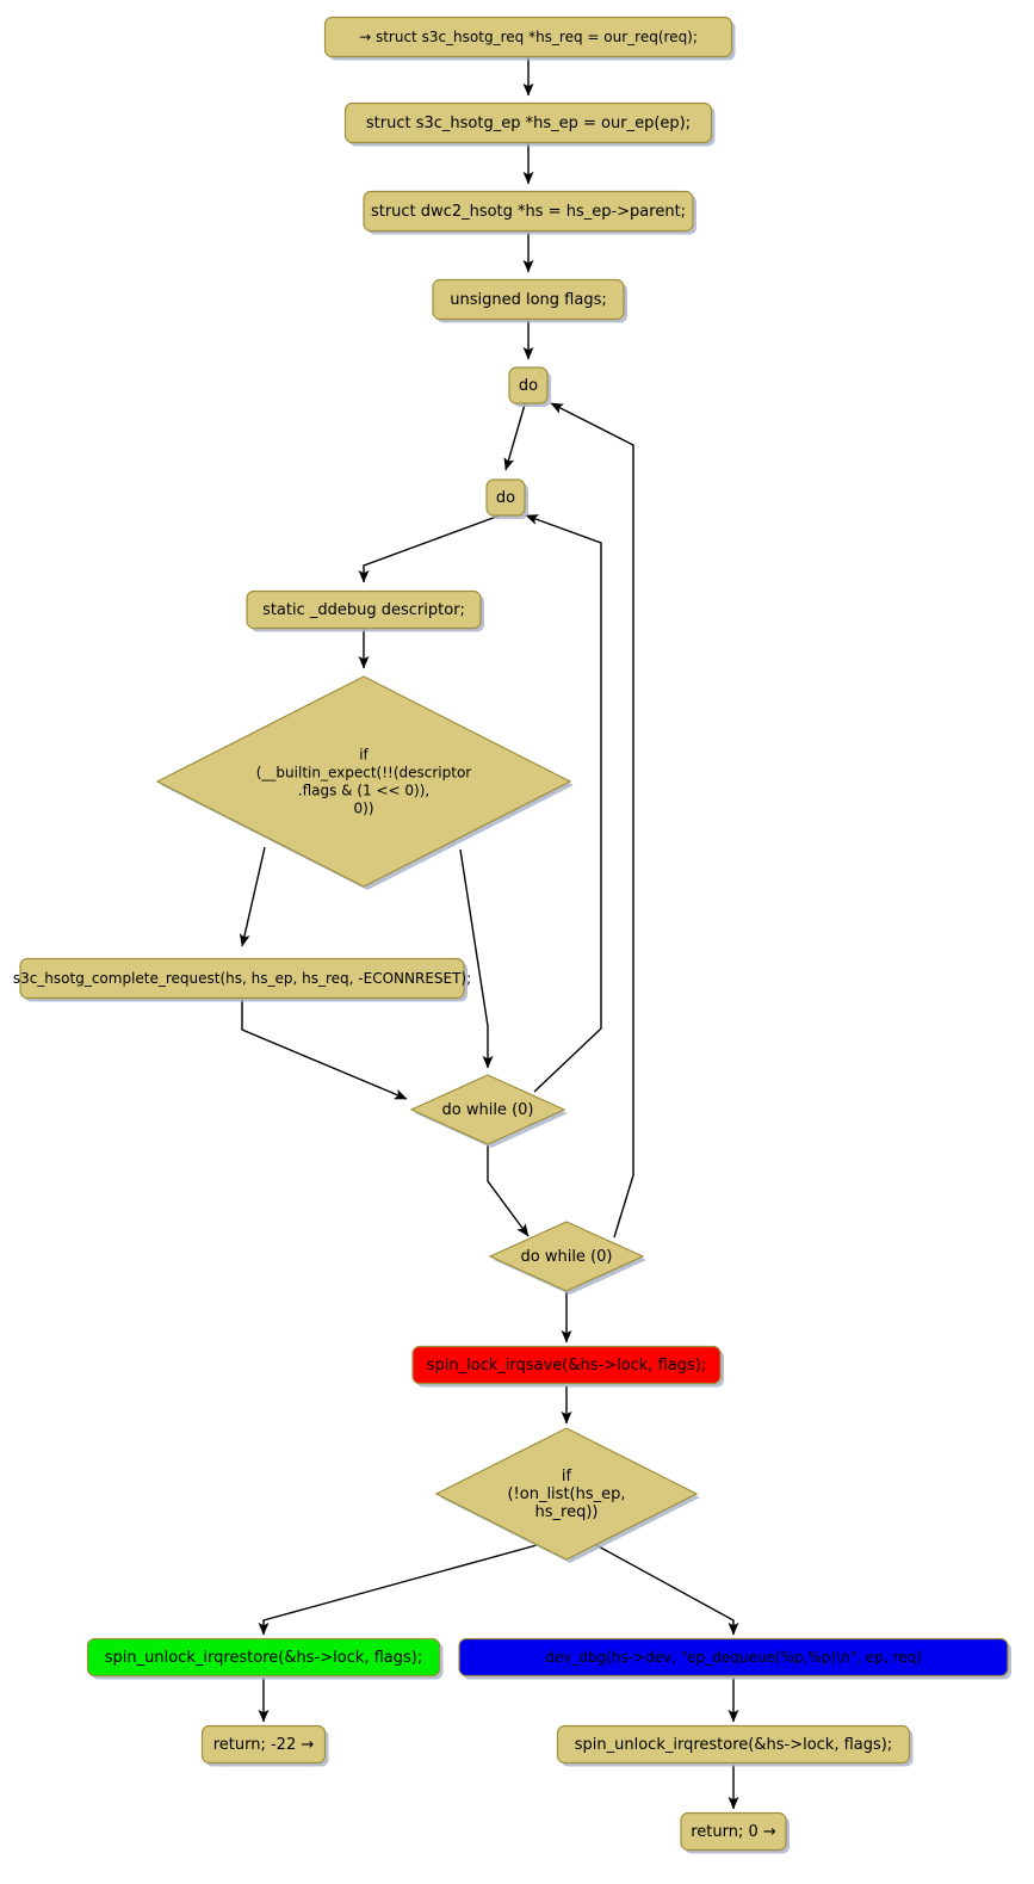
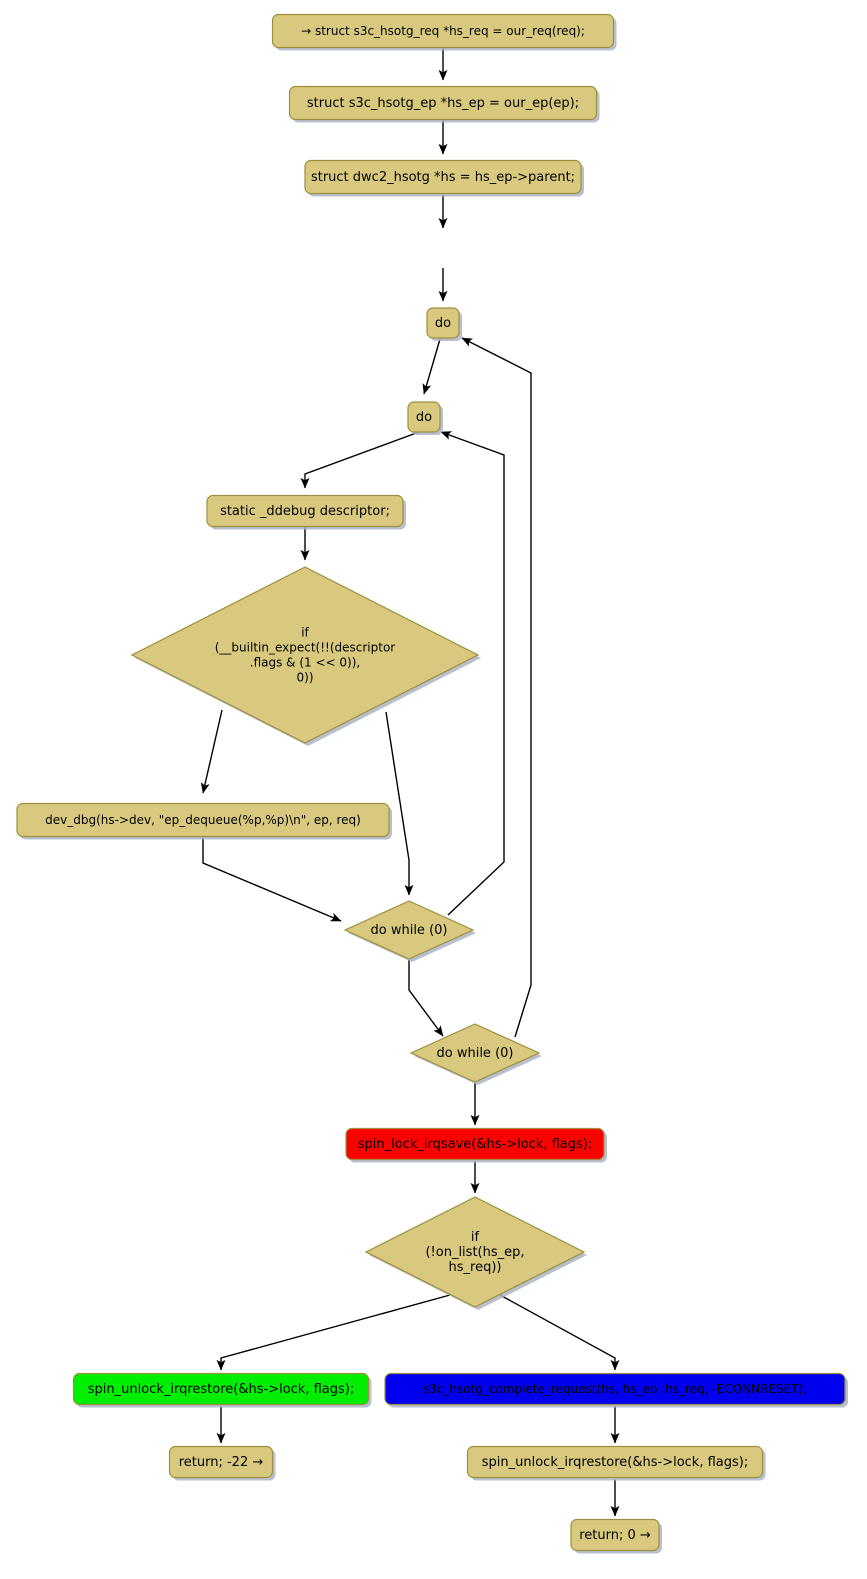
  → struct s3c_hsotg_req *hs_req = our_req(req);
  struct s3c_hsotg_ep *hs_ep = our_ep(ep);
  struct dwc2_hsotg *hs = hs_ep->parent;
- unsigned long flags;
  do
  do
  static _ddebug descriptor;
  if (__builtin_expect(!!(descriptor .flags & (1 << 0)), 0))
- s3c_hsotg_complete_request(hs, hs_ep, hs_req, -ECONNRESET);
+ dev_dbg(hs->dev, "ep_dequeue(%p,%p)\n", ep, req)
  do while (0)
  do while (0)
  spin_lock_irqsave(&hs->lock, flags);
  if (!on_list(hs_ep, hs_req))
  spin_unlock_irqrestore(&hs->lock, flags);
- dev_dbg(hs->dev, "ep_dequeue(%p,%p)\n", ep, req)
+ s3c_hsotg_complete_request(hs, hs_ep, hs_req, -ECONNRESET);
  return; -22 →
  spin_unlock_irqrestore(&hs->lock, flags);
  return; 0 →
